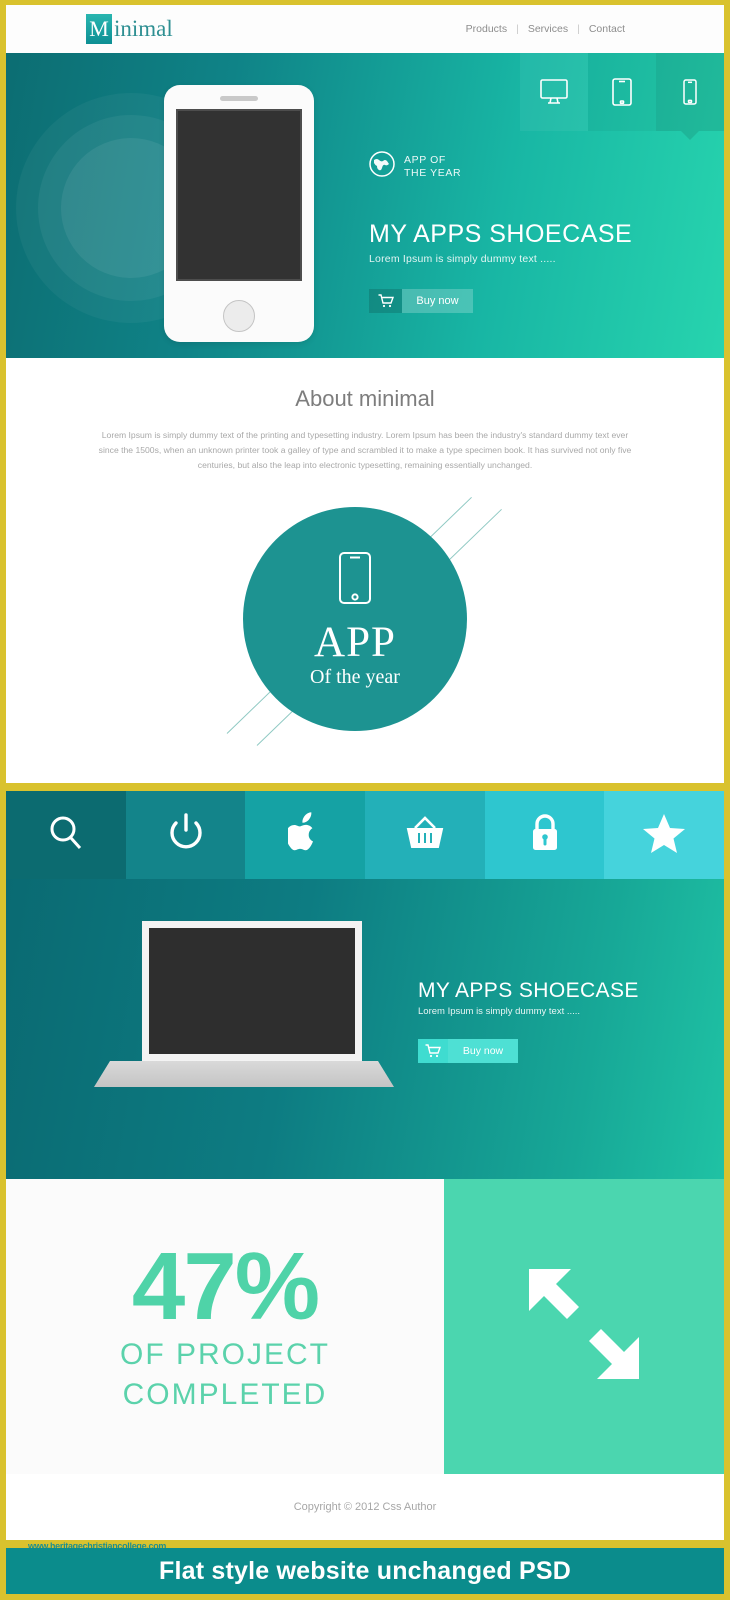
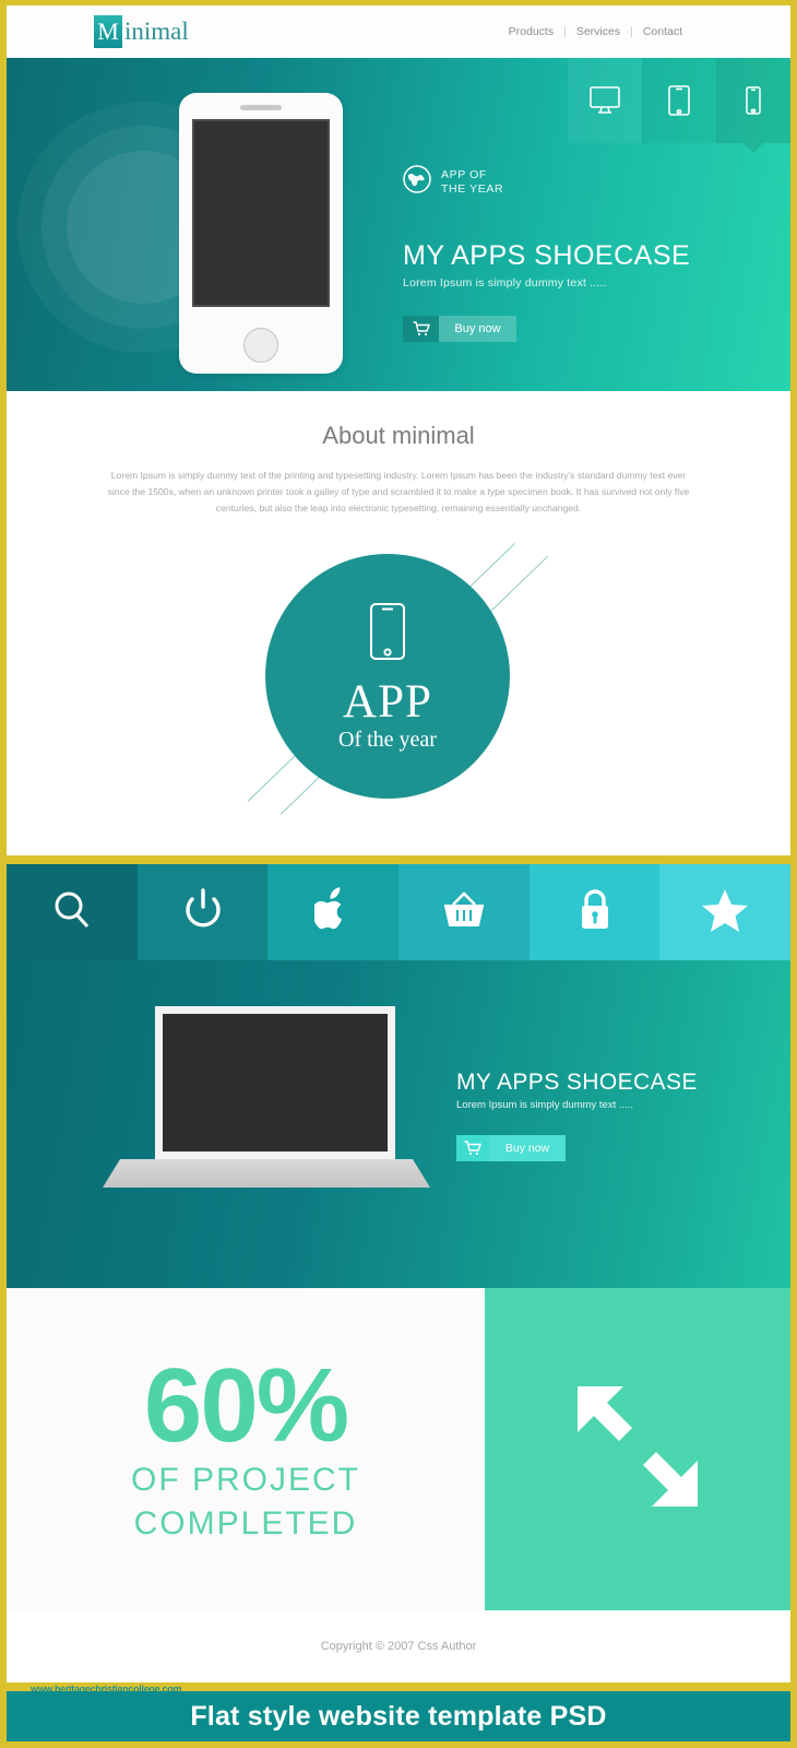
  M
  inimal
  Products
  |
  Services
  |
  Contact
  APP OF
  THE YEAR
  MY APPS SHOECASE
  Lorem Ipsum is simply dummy text .....
  Buy now
  About minimal
  Lorem Ipsum is simply dummy text of the printing and typesetting industry. Lorem Ipsum has been the industry's standard dummy text ever since the 1500s, when an unknown printer took a galley of type and scrambled it to make a type specimen book. It has survived not only five centuries, but also the leap into electronic typesetting, remaining essentially unchanged.
  APP
  Of the year
  MY APPS SHOECASE
  Lorem Ipsum is simply dummy text .....
  Buy now
- 47%
+ 60%
  OF PROJECT
  COMPLETED
- Copyright © 2012 Css Author
+ Copyright © 2007 Css Author
  www.heritagechristiancollege.com
- Flat style website unchanged PSD
+ Flat style website template PSD
